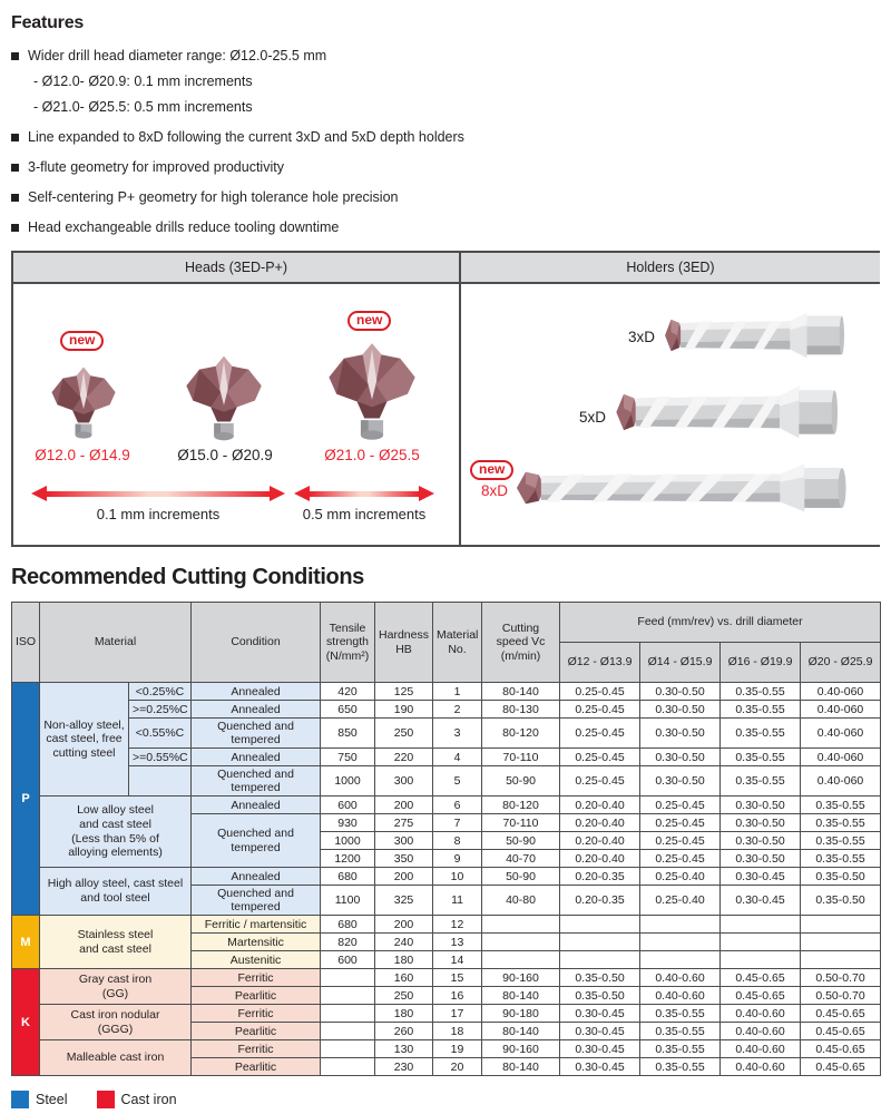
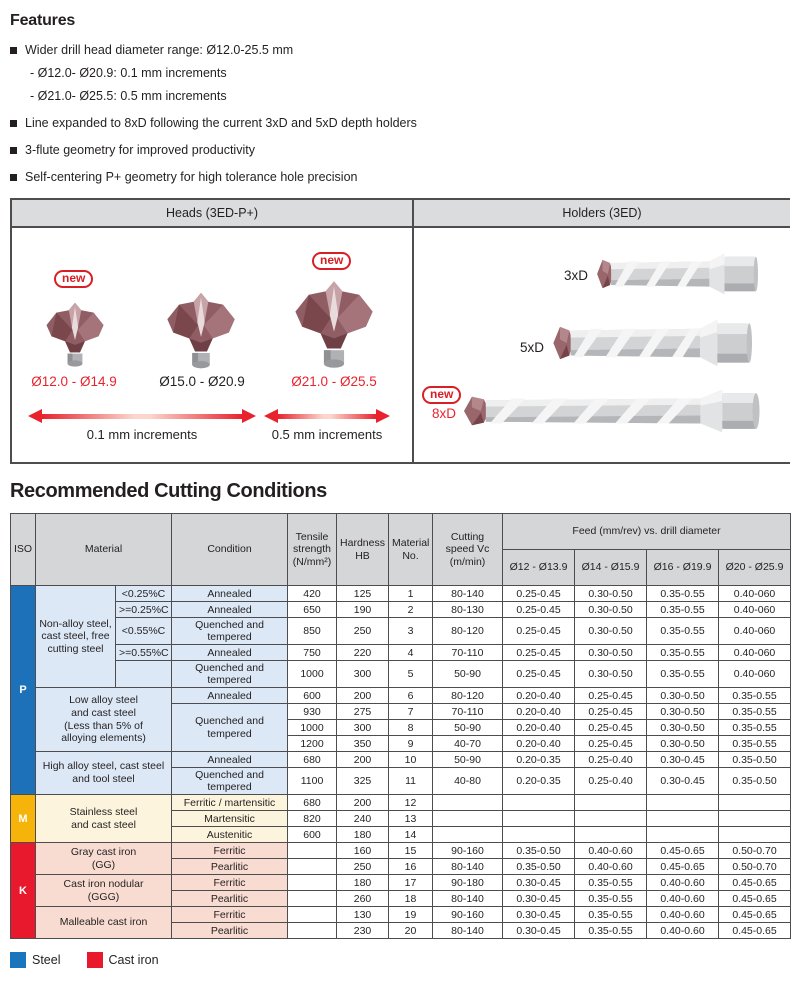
  Features
  Wider drill head diameter range: Ø12.0-25.5 mm
  - Ø12.0- Ø20.9: 0.1 mm increments
  - Ø21.0- Ø25.5: 0.5 mm increments
  Line expanded to 8xD following the current 3xD and 5xD depth holders
  3-flute geometry for improved productivity
  Self-centering P+ geometry for high tolerance hole precision
- Head exchangeable drills reduce tooling downtime
  Heads (3ED-P+)
  new
  new
  Ø12.0 - Ø14.9
  Ø15.0 - Ø20.9
  Ø21.0 - Ø25.5
  0.1 mm increments
  0.5 mm increments
  Holders (3ED)
  3xD
  5xD
  new
  8xD
  Recommended Cutting Conditions
  ISO	Material	Condition	Tensile strength (N/mm²)	Hardness HB	Material No.	Cutting speed Vc (m/min)	Feed (mm/rev) vs. drill diameter
  Ø12 - Ø13.9	Ø14 - Ø15.9	Ø16 - Ø19.9	Ø20 - Ø25.9
  P	Non-alloy steel, cast steel, free cutting steel	<0.25%C	Annealed	420	125	1	80-140	0.25-0.45	0.30-0.50	0.35-0.55	0.40-060
  >=0.25%C	Annealed	650	190	2	80-130	0.25-0.45	0.30-0.50	0.35-0.55	0.40-060
  <0.55%C	Quenched and tempered	850	250	3	80-120	0.25-0.45	0.30-0.50	0.35-0.55	0.40-060
  >=0.55%C	Annealed	750	220	4	70-110	0.25-0.45	0.30-0.50	0.35-0.55	0.40-060
  	Quenched and tempered	1000	300	5	50-90	0.25-0.45	0.30-0.50	0.35-0.55	0.40-060
  Low alloy steel and cast steel (Less than 5% of alloying elements)	Annealed	600	200	6	80-120	0.20-0.40	0.25-0.45	0.30-0.50	0.35-0.55
  Quenched and tempered	930	275	7	70-110	0.20-0.40	0.25-0.45	0.30-0.50	0.35-0.55
  1000	300	8	50-90	0.20-0.40	0.25-0.45	0.30-0.50	0.35-0.55
  1200	350	9	40-70	0.20-0.40	0.25-0.45	0.30-0.50	0.35-0.55
  High alloy steel, cast steel and tool steel	Annealed	680	200	10	50-90	0.20-0.35	0.25-0.40	0.30-0.45	0.35-0.50
  Quenched and tempered	1100	325	11	40-80	0.20-0.35	0.25-0.40	0.30-0.45	0.35-0.50
  M	Stainless steel and cast steel	Ferritic / martensitic	680	200	12
  Martensitic	820	240	13
  Austenitic	600	180	14
  K	Gray cast iron (GG)	Ferritic		160	15	90-160	0.35-0.50	0.40-0.60	0.45-0.65	0.50-0.70
  Pearlitic		250	16	80-140	0.35-0.50	0.40-0.60	0.45-0.65	0.50-0.70
  Cast iron nodular (GGG)	Ferritic		180	17	90-180	0.30-0.45	0.35-0.55	0.40-0.60	0.45-0.65
  Pearlitic		260	18	80-140	0.30-0.45	0.35-0.55	0.40-0.60	0.45-0.65
  Malleable cast iron	Ferritic		130	19	90-160	0.30-0.45	0.35-0.55	0.40-0.60	0.45-0.65
  Pearlitic		230	20	80-140	0.30-0.45	0.35-0.55	0.40-0.60	0.45-0.65
  Steel
  Cast iron
